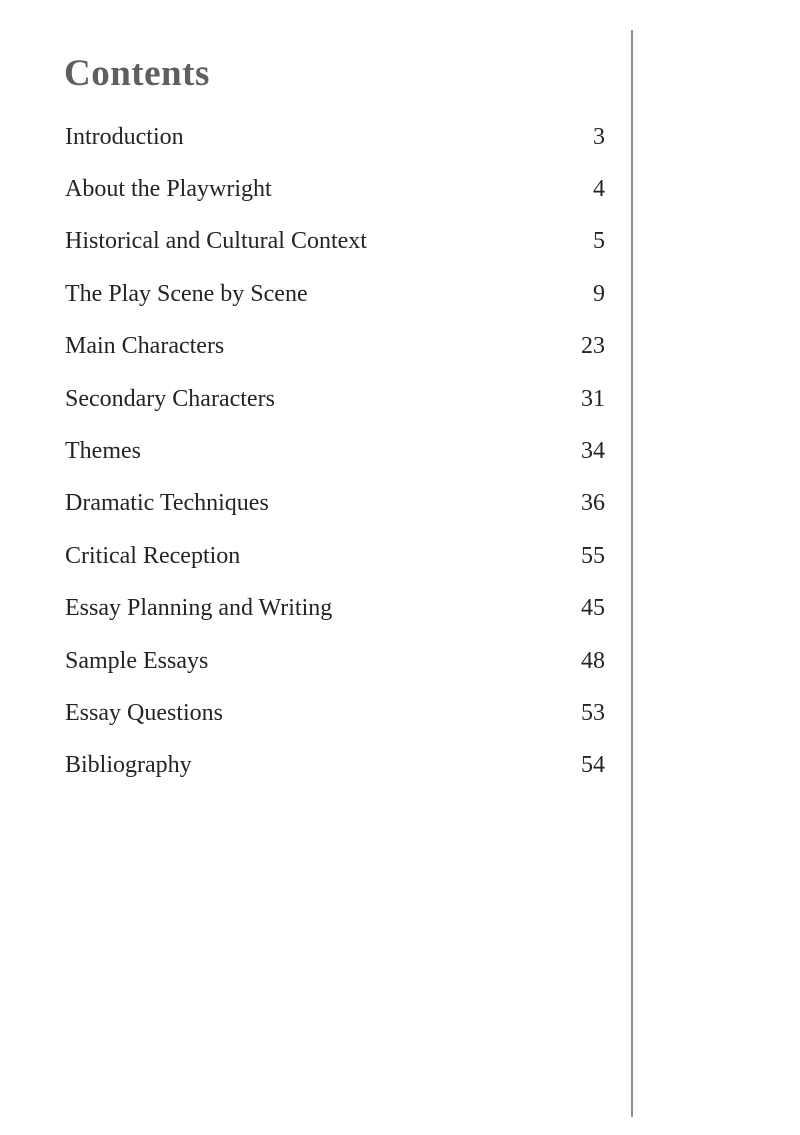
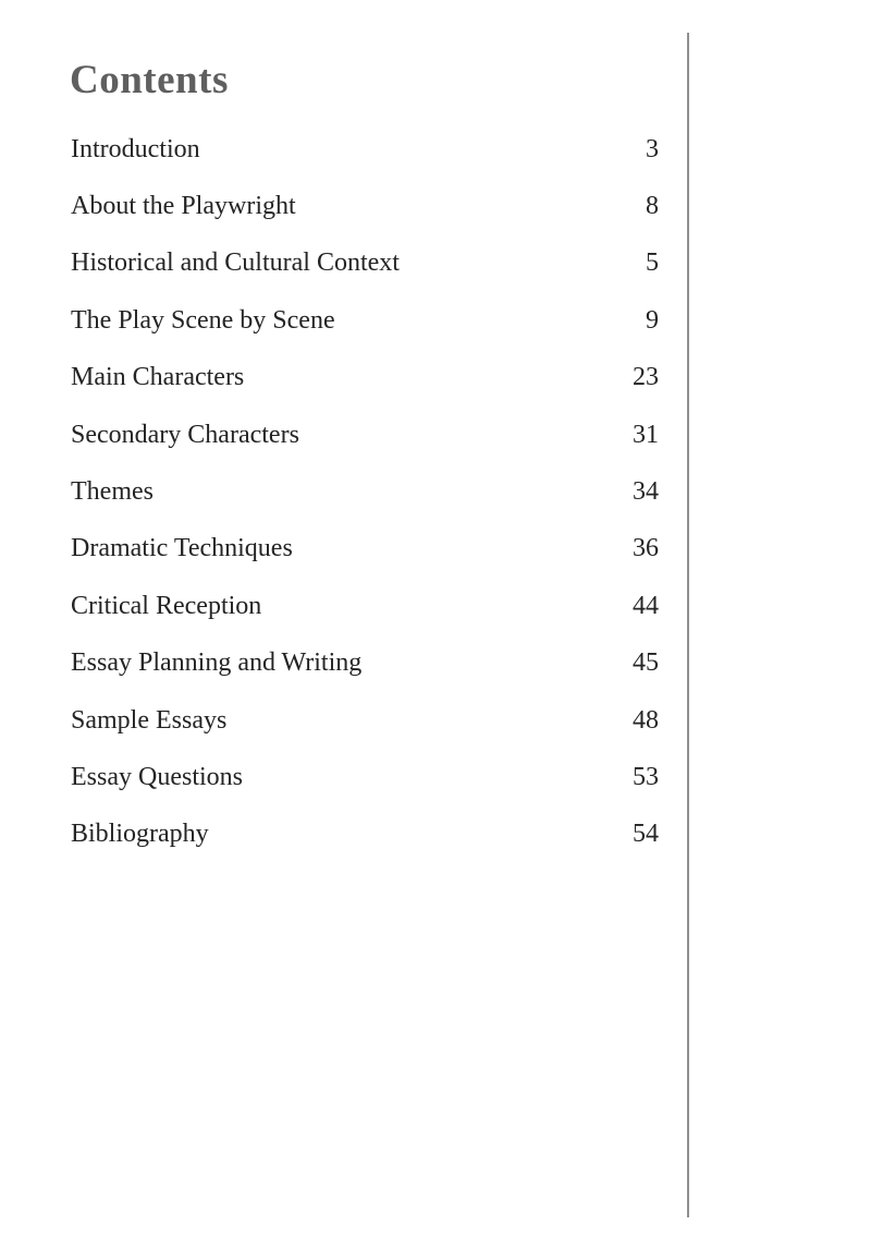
  Contents
  Introduction
  3
  About the Playwright
- 4
+ 8
  Historical and Cultural Context
  5
  The Play Scene by Scene
  9
  Main Characters
  23
  Secondary Characters
  31
  Themes
  34
  Dramatic Techniques
  36
  Critical Reception
- 55
+ 44
  Essay Planning and Writing
  45
  Sample Essays
  48
  Essay Questions
  53
  Bibliography
  54
